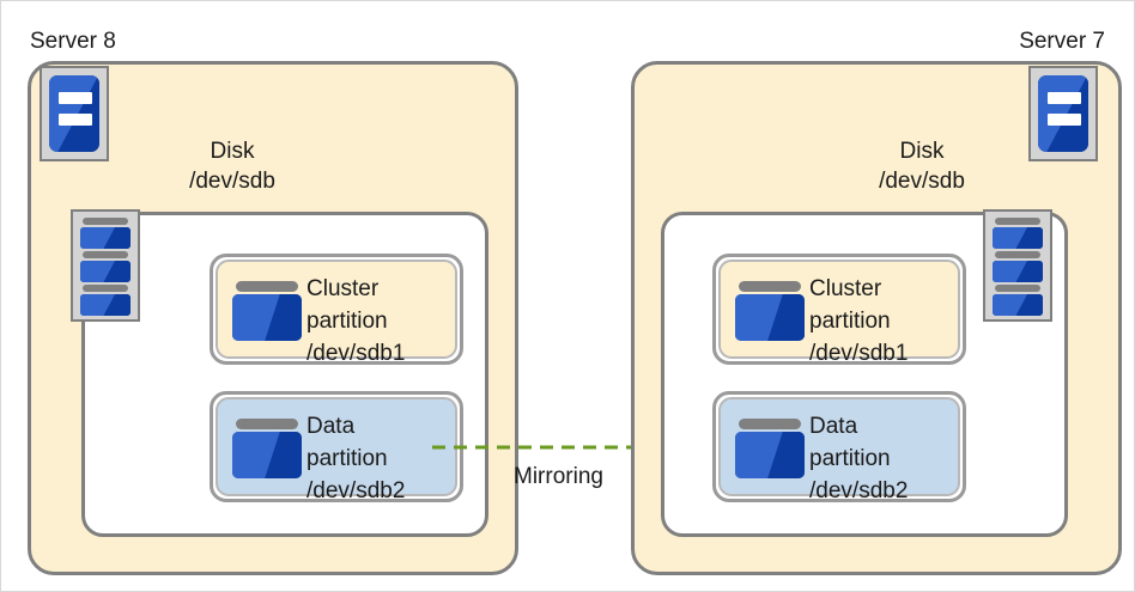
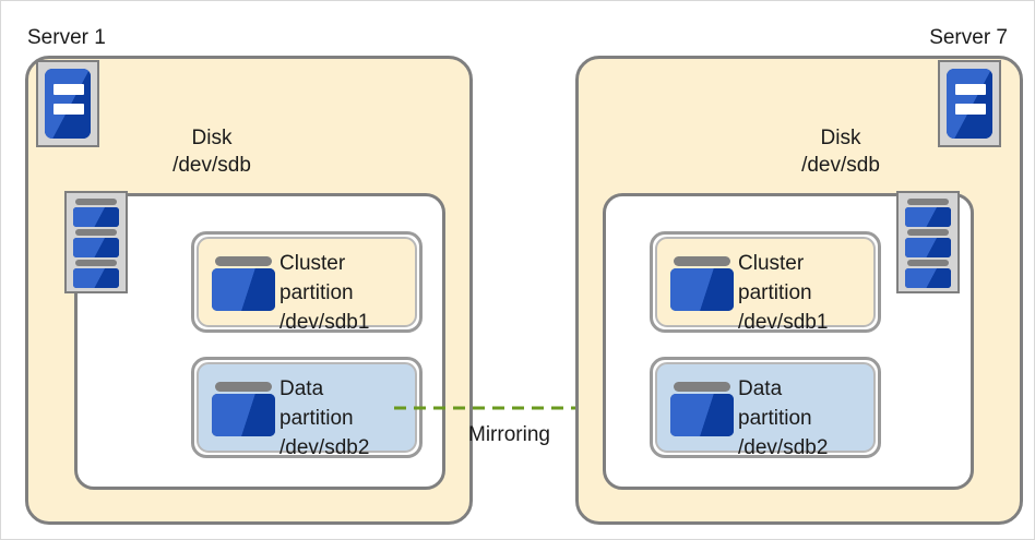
- Server 8
+ Server 1
  Disk
  /dev/sdb
  Cluster
  partition
  /dev/sdb1
  Data
  partition
  /dev/sdb2
  Mirroring
  Server 7
  Disk
  /dev/sdb
  Cluster
  partition
  /dev/sdb1
  Data
  partition
  /dev/sdb2
